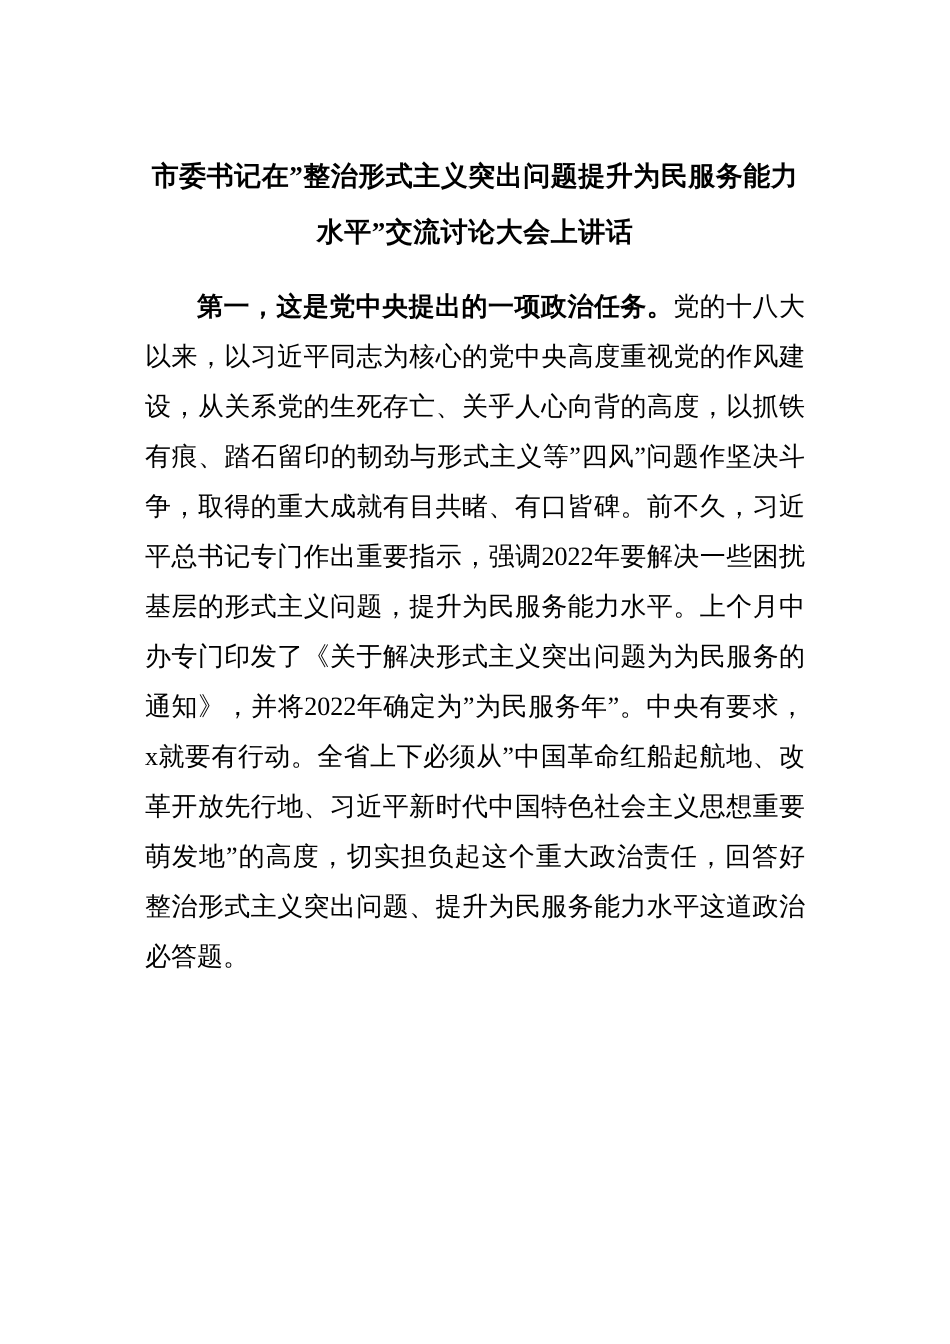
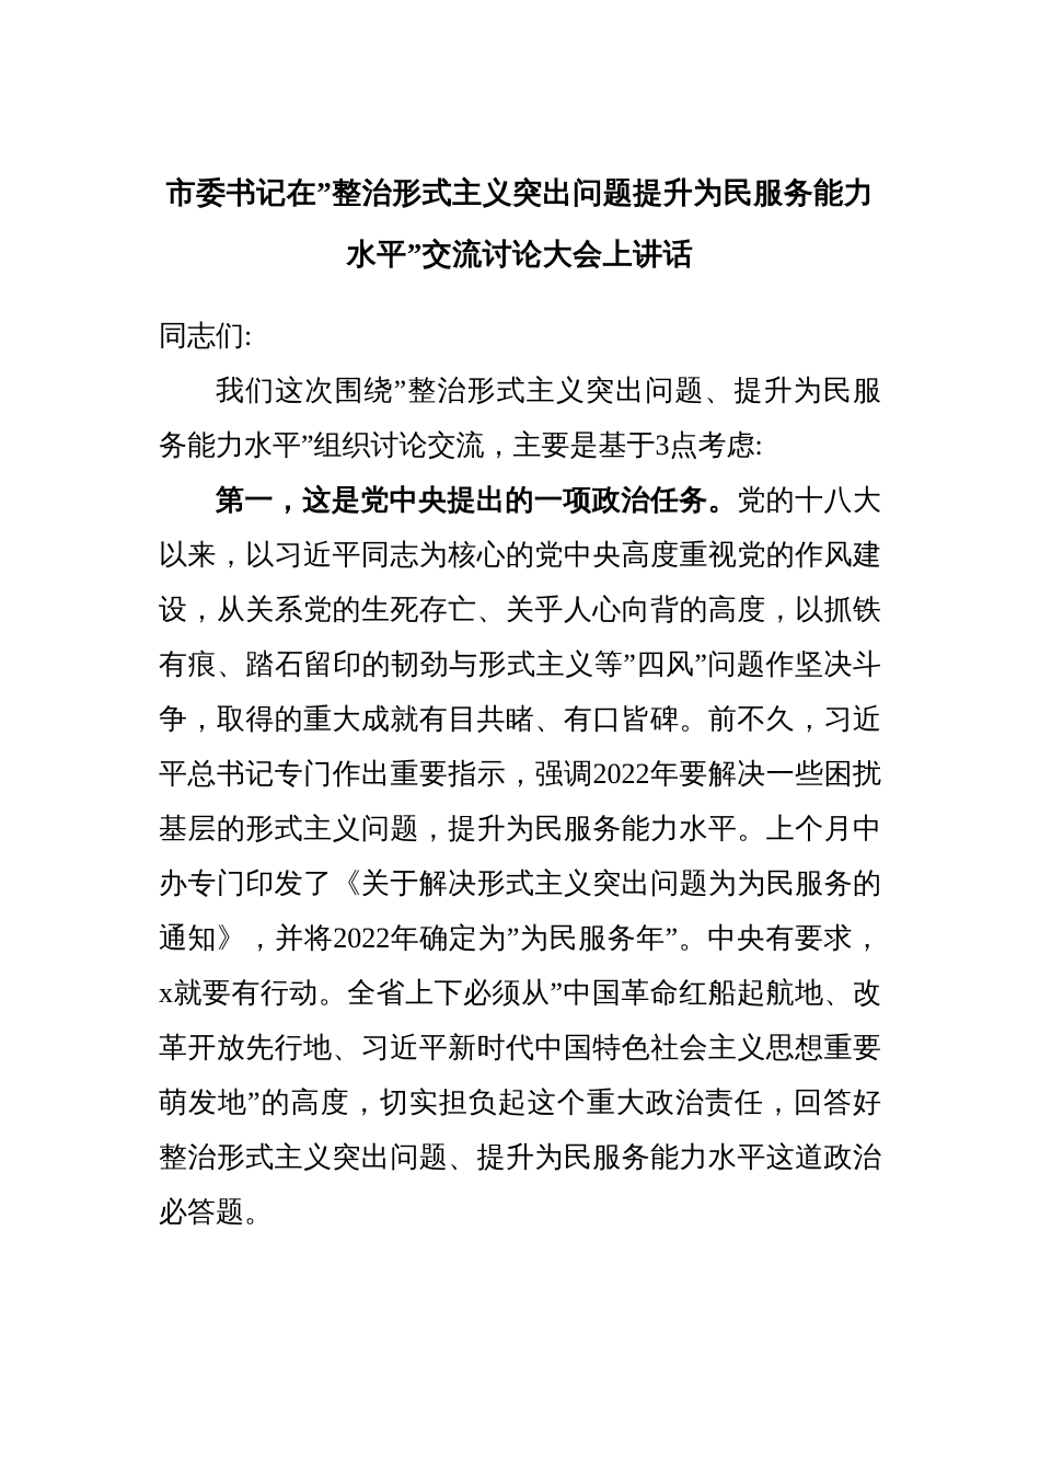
  市委书记在”整治形式主义突出问题提升为民服务能力水平”交流讨论大会上讲话
+ 同志们:
+ 我们这次围绕”整治形式主义突出问题、提升为民服务能力水平”组织讨论交流，主要是基于3点考虑:
  第一，这是党中央提出的一项政治任务。党的十八大以来，以习近平同志为核心的党中央高度重视党的作风建设，从关系党的生死存亡、关乎人心向背的高度，以抓铁有痕、踏石留印的韧劲与形式主义等”四风”问题作坚决斗争，取得的重大成就有目共睹、有口皆碑。前不久，习近平总书记专门作出重要指示，强调2022年要解决一些困扰基层的形式主义问题，提升为民服务能力水平。上个月中办专门印发了《关于解决形式主义突出问题为为民服务的通知》，并将2022年确定为”为民服务年”。中央有要求，x就要有行动。全省上下必须从”中国革命红船起航地、改革开放先行地、习近平新时代中国特色社会主义思想重要萌发地”的高度，切实担负起这个重大政治责任，回答好整治形式主义突出问题、提升为民服务能力水平这道政治必答题。
